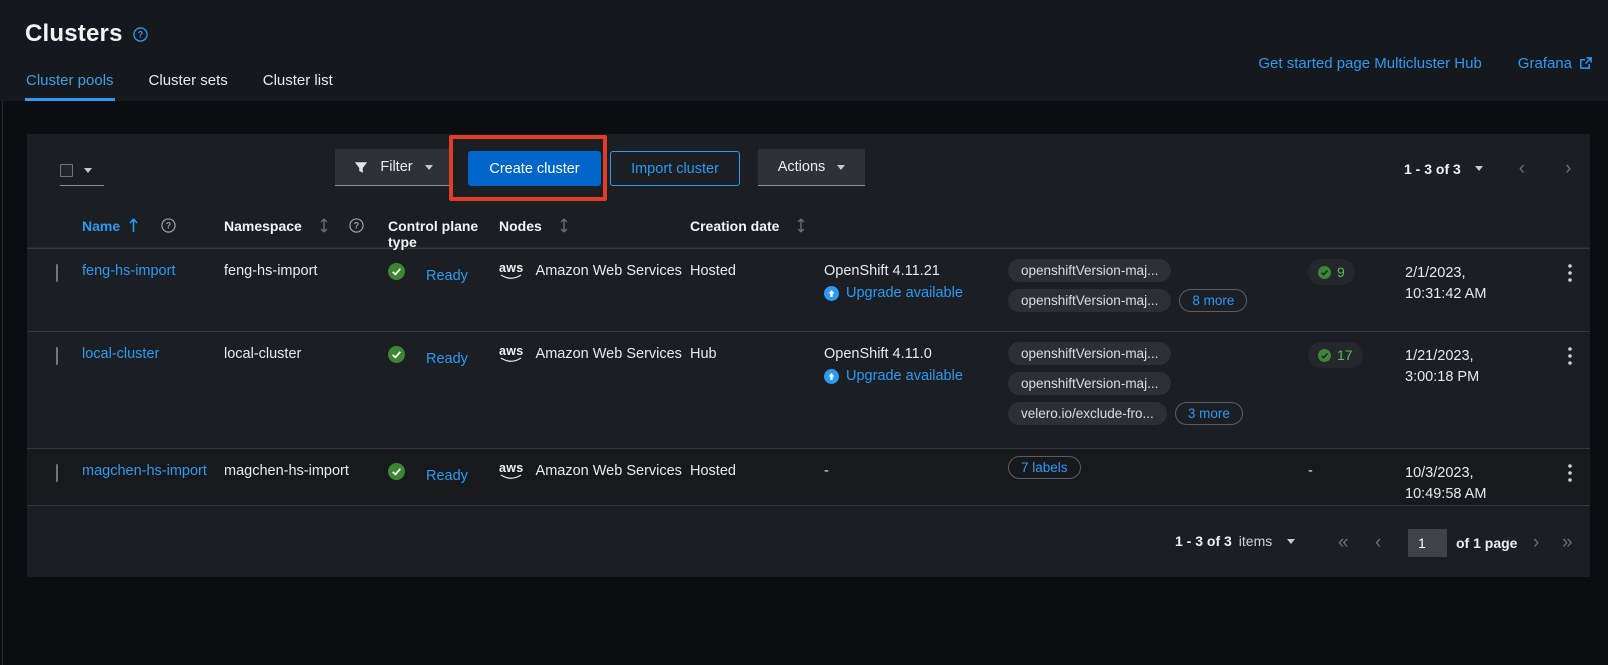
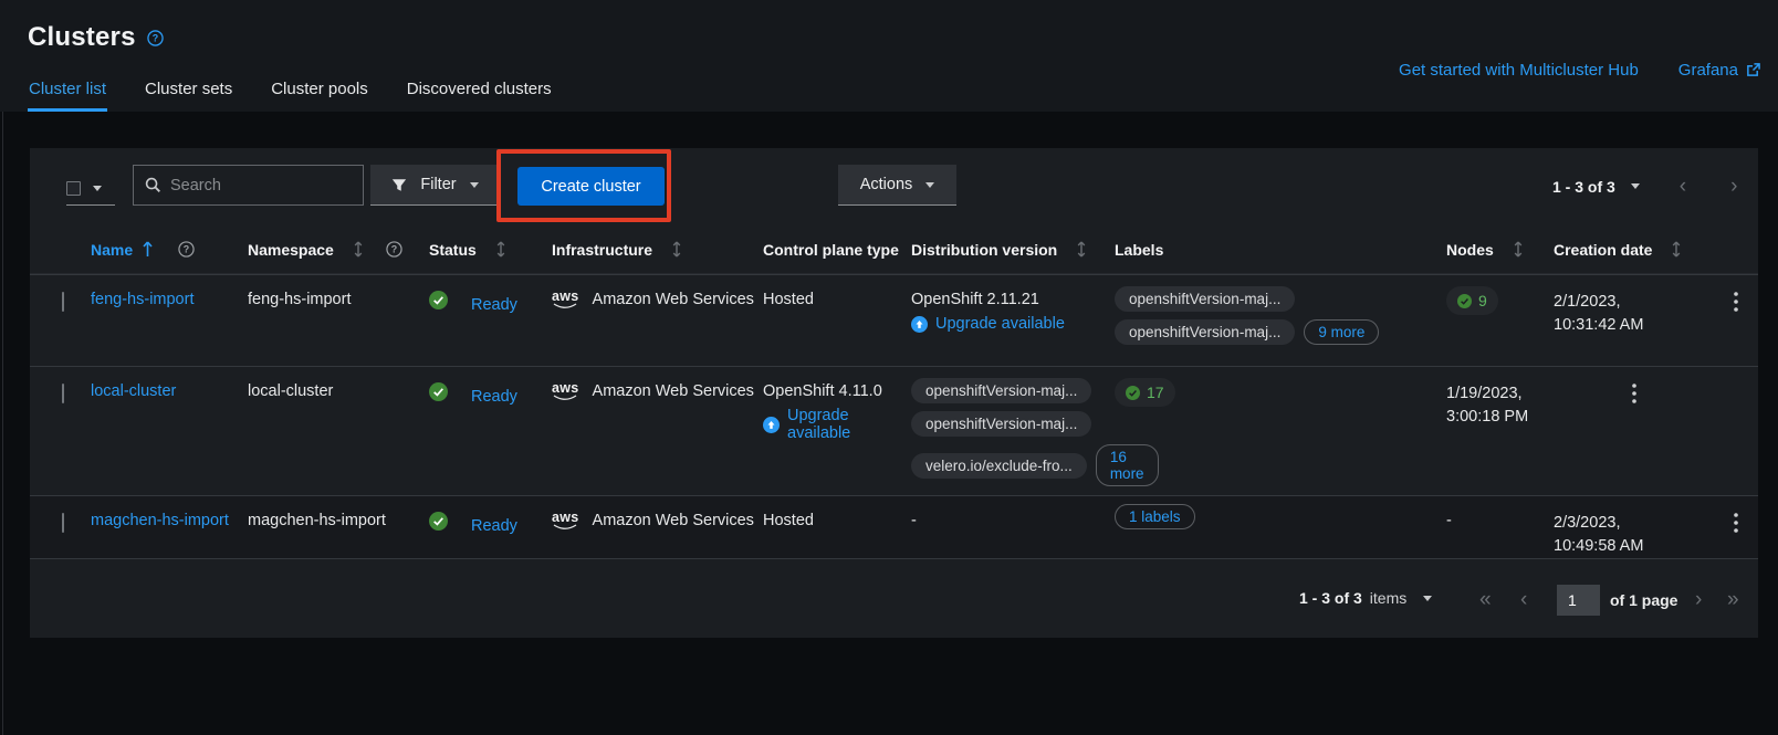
  Clusters
  ?
- Get started page Multicluster Hub
+ Get started with Multicluster Hub
  Grafana
- Cluster pools
+ Cluster list
  Cluster sets
- Cluster list
+ Cluster pools
+ Discovered clusters
+ Search
  Filter
  Create cluster
- Import cluster
  Actions
  1 - 3 of 3
  ‹
  ›
  Name
  ?
  Namespace
  ?
+ Status
+ Infrastructure
  Control plane type
+ Distribution version
+ Labels
  Nodes
  Creation date
  feng-hs-import
  feng-hs-import
  Ready
  aws
  Amazon Web Services
  Hosted
- OpenShift 4.11.21
+ OpenShift 2.11.21
  Upgrade available
  openshiftVersion-maj...
  openshiftVersion-maj...
- 8 more
+ 9 more
  9
  2/1/2023, 10:31:42 AM
  local-cluster
  local-cluster
  Ready
  aws
  Amazon Web Services
- Hub
  OpenShift 4.11.0
  Upgrade available
  openshiftVersion-maj...
  openshiftVersion-maj...
  velero.io/exclude-fro...
- 3 more
+ 16 more
  17
- 1/21/2023, 3:00:18 PM
+ 1/19/2023, 3:00:18 PM
  magchen-hs-import
  magchen-hs-import
  Ready
  aws
  Amazon Web Services
  Hosted
  -
- 7 labels
+ 1 labels
  -
- 10/3/2023, 10:49:58 AM
+ 2/3/2023, 10:49:58 AM
  1 - 3 of 3
  items
  «
  ‹
  1
  of 1 page
  ›
  »
